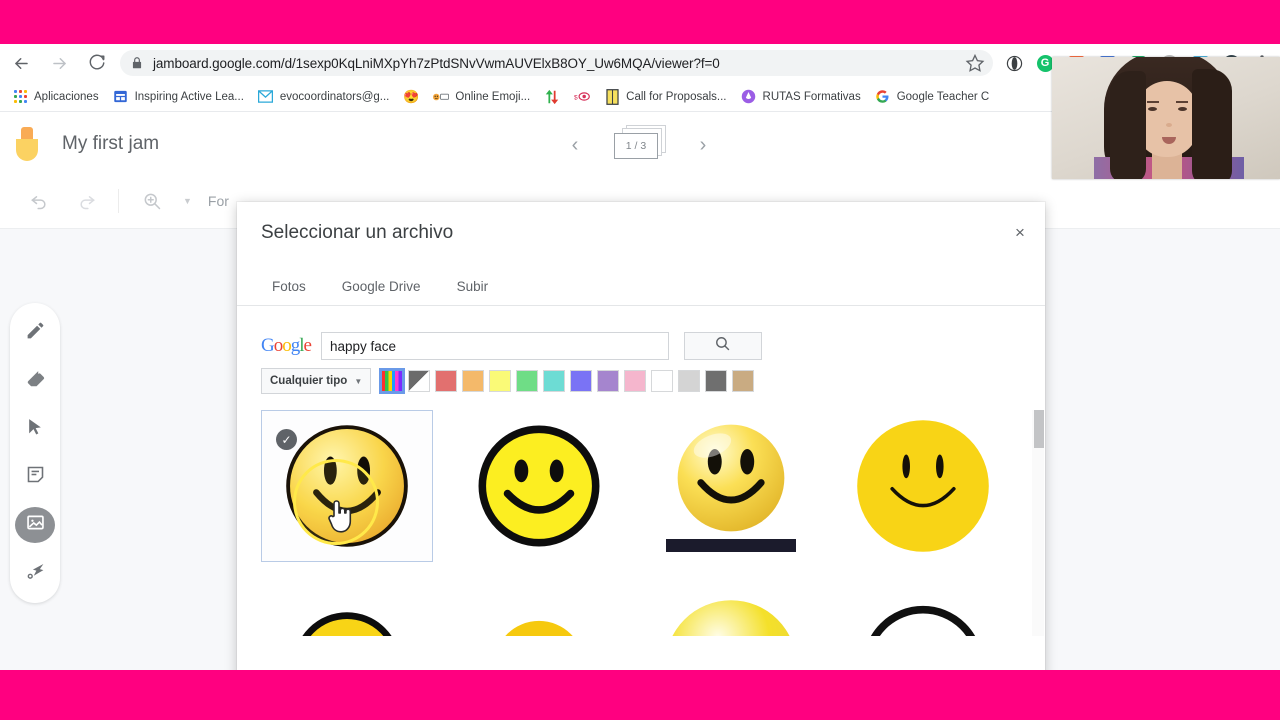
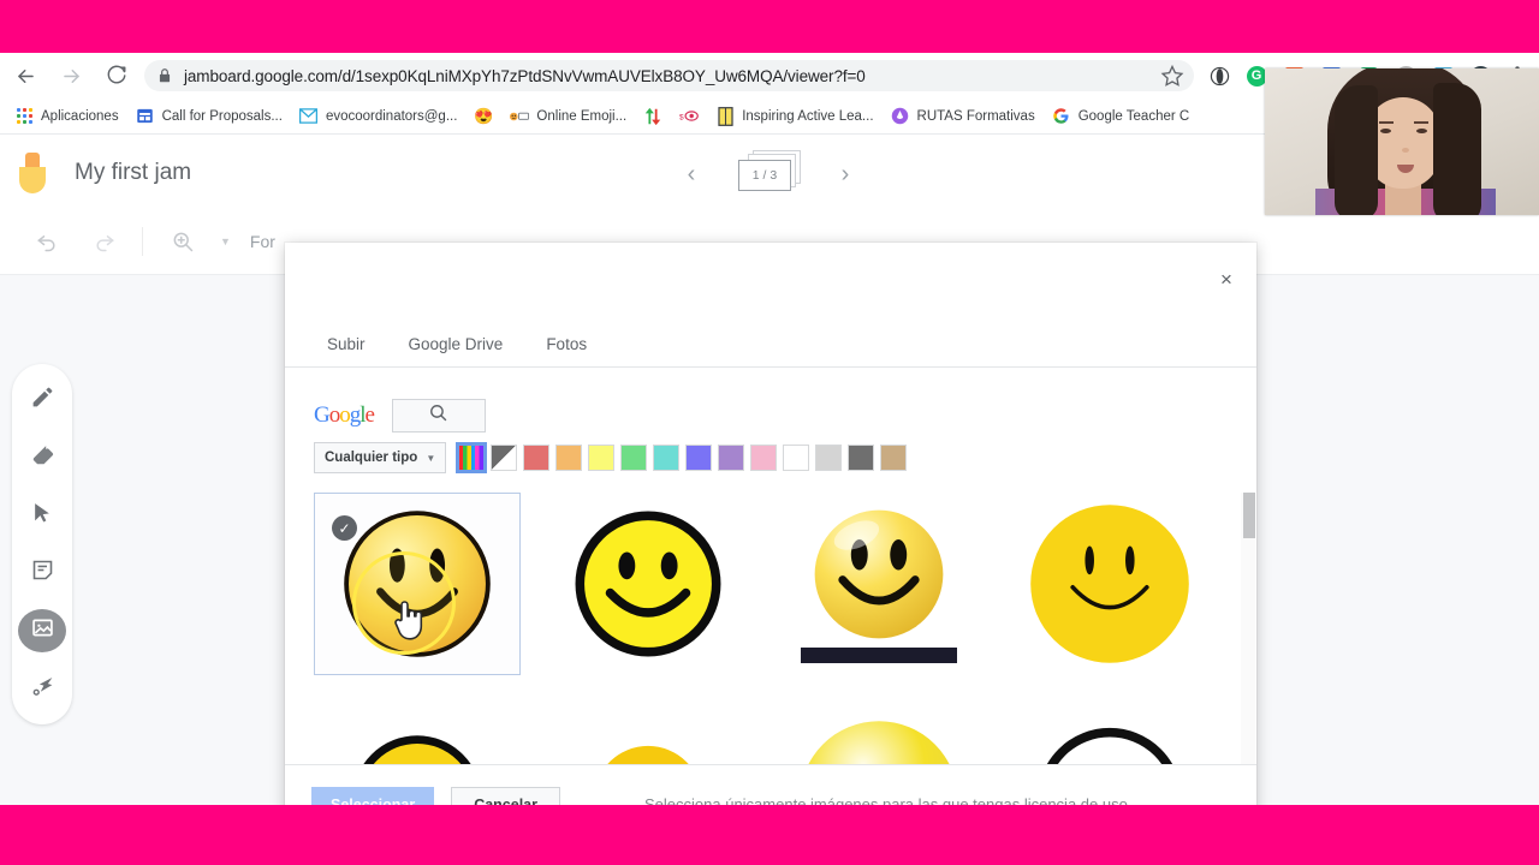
  jamboard.google.com/d/1sexp0KqLniMXpYh7zPtdSNvVwmAUVElxB8OY_Uw6MQA/viewer?f=0
  G
  Aplicaciones
- Inspiring Active Lea...
+ Call for Proposals...
  evocoordinators@g...
  😍
  Online Emoji...
- Call for Proposals...
+ Inspiring Active Lea...
  RUTAS Formativas
  Google Teacher C
  My first jam
  ‹
  1 / 3
  ›
  ▼
  For
- Seleccionar un archivo
  ×
- Fotos
+ Subir
  Google Drive
- Subir
+ Fotos
  Google
- happy face
  Cualquier tipo
  ▼
  ✓
+ Seleccionar
+ Cancelar
+ Selecciona únicamente imágenes para las que tengas licencia de uso.
